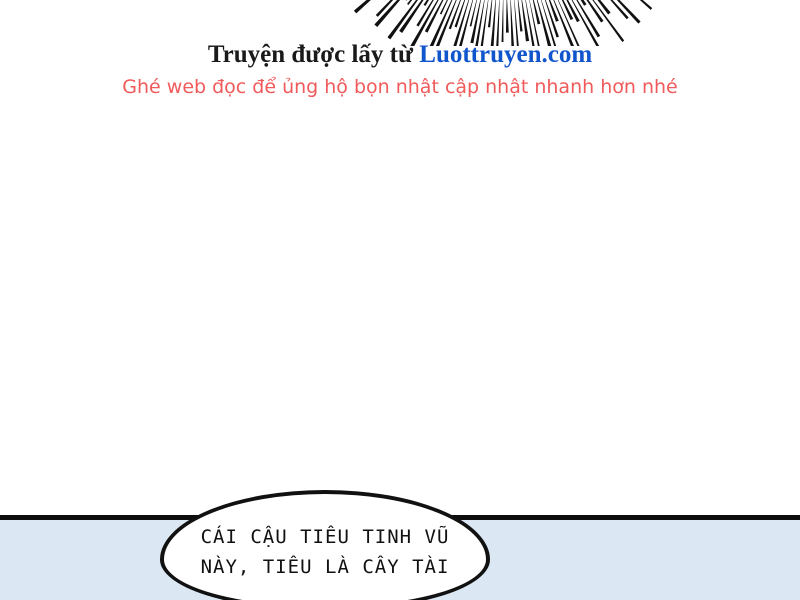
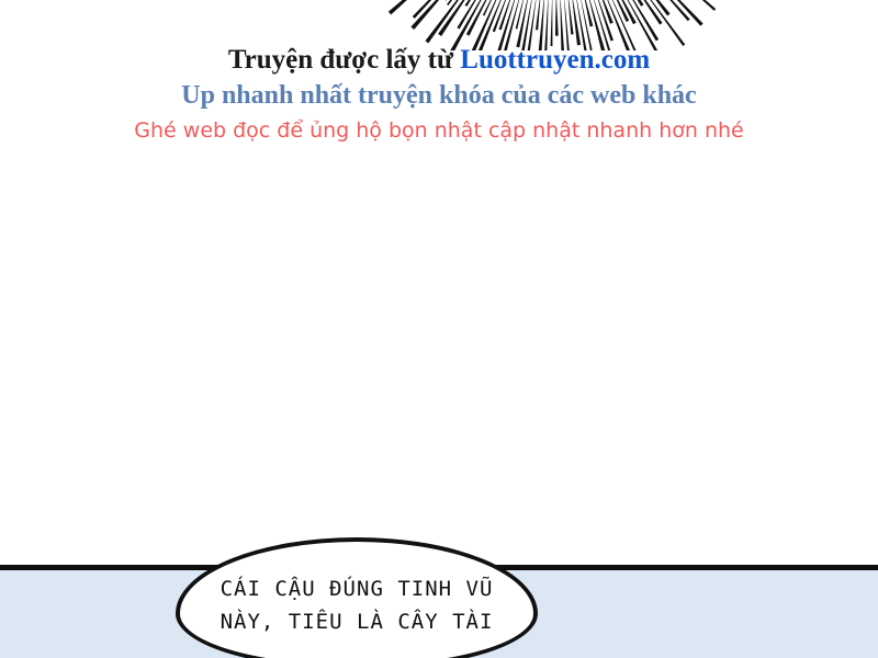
  Truyện được lấy từ Luottruyen.com
+ Up nhanh nhất truyện khóa của các web khác
  Ghé web đọc để ủng hộ bọn nhật cập nhật nhanh hơn nhé
- CÁI CẬU TIÊU TINH VŨ
+ CÁI CẬU ĐÚNG TINH VŨ
  NÀY, TIÊU LÀ CÂY TÀI
